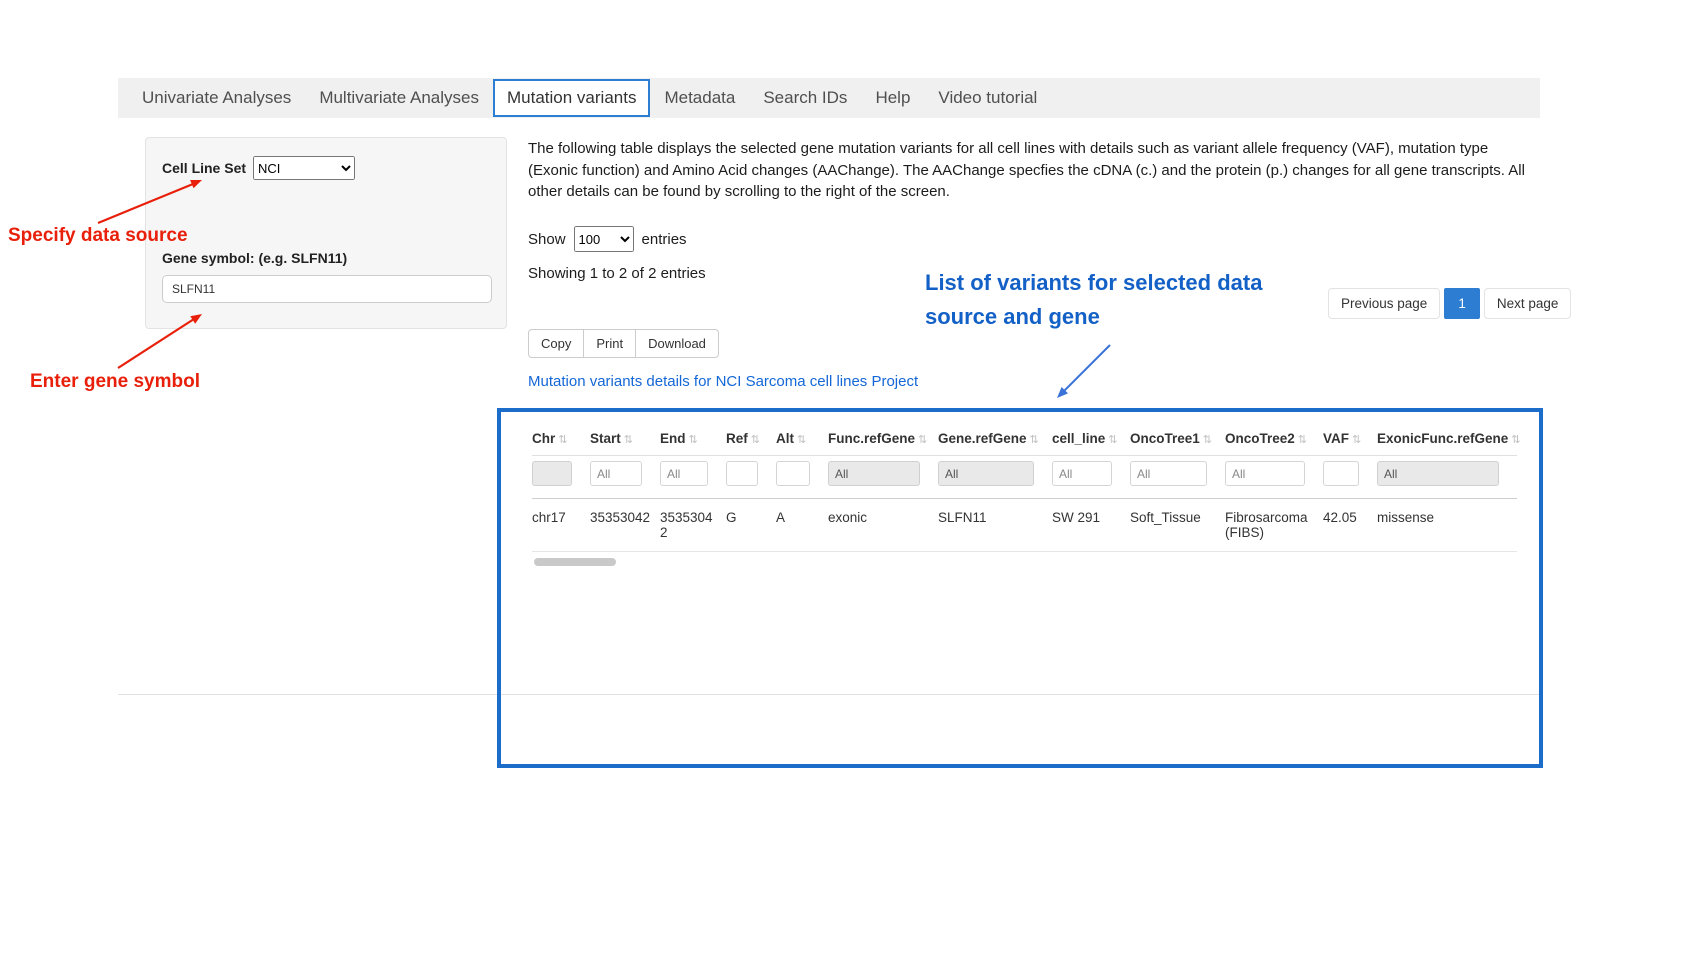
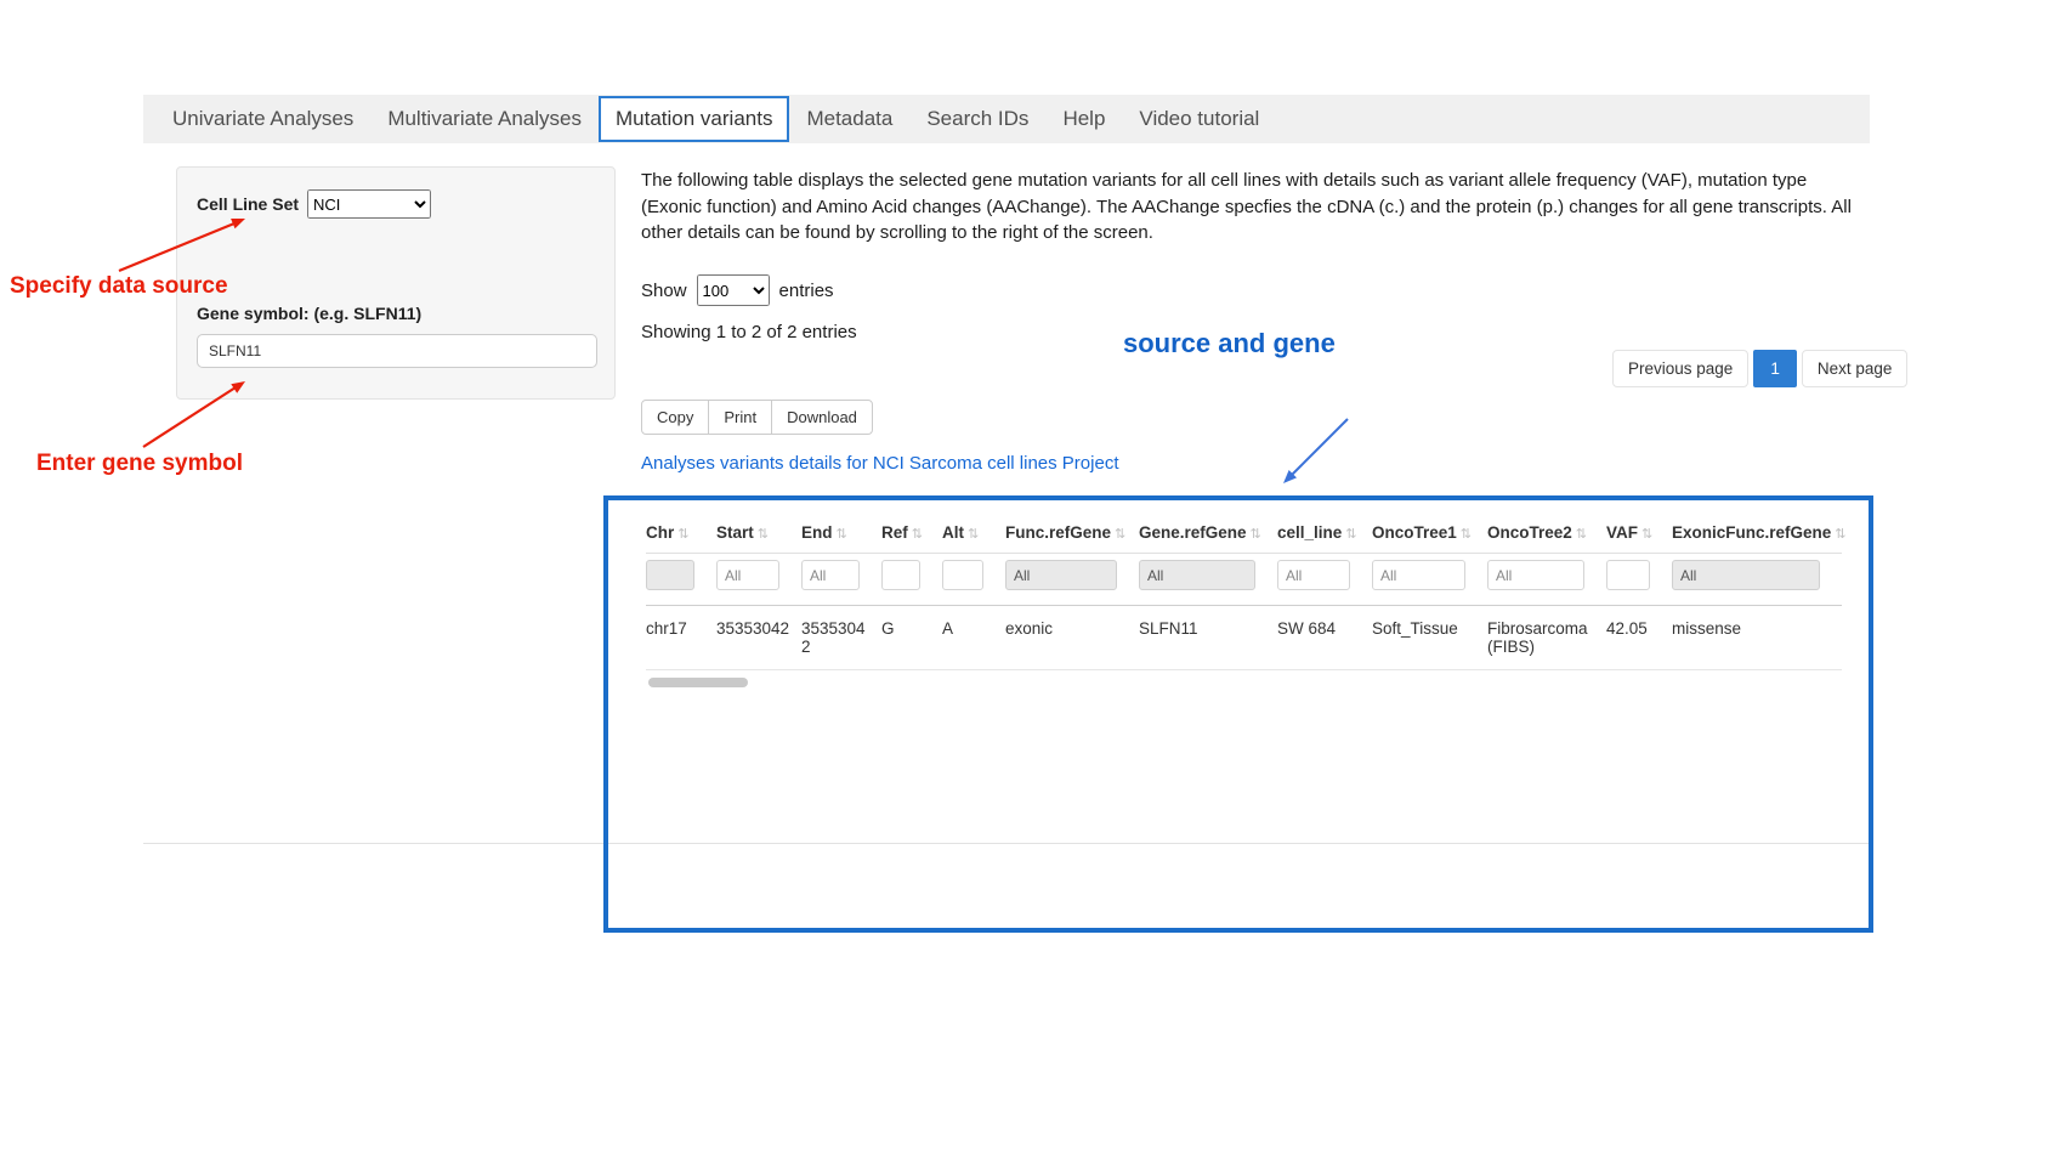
  Univariate Analyses
  Multivariate Analyses
  Mutation variants
  Metadata
  Search IDs
  Help
  Video tutorial
  Cell Line Set
  NCI
  Gene symbol: (e.g. SLFN11)
  SLFN11
  Specify data source
  Enter gene symbol
- List of variants for selected data
  source and gene
  The following table displays the selected gene mutation variants for all cell lines with details such as variant allele frequency (VAF), mutation type (Exonic function) and Amino Acid changes (AAChange). The AAChange specfies the cDNA (c.) and the protein (p.) changes for all gene transcripts. All other details can be found by scrolling to the right of the screen.
  Show
  100
  entries
  Showing 1 to 2 of 2 entries
  Copy
  Print
  Download
- Mutation variants details for NCI Sarcoma cell lines Project
+ Analyses variants details for NCI Sarcoma cell lines Project
  Previous page
  1
  Next page
  Chr ⇅	Start ⇅	End ⇅	Ref ⇅	Alt ⇅	Func.refGene ⇅	Gene.refGene ⇅	cell_line ⇅	OncoTree1 ⇅	OncoTree2 ⇅	VAF ⇅	ExonicFunc.refGene ⇅
  	All	All			All	All	All	All	All		All
- chr17	35353042	35353042	G	A	exonic	SLFN11	SW 291	Soft_Tissue	Fibrosarcoma (FIBS)	42.05	missense
+ chr17	35353042	35353042	G	A	exonic	SLFN11	SW 684	Soft_Tissue	Fibrosarcoma (FIBS)	42.05	missense
